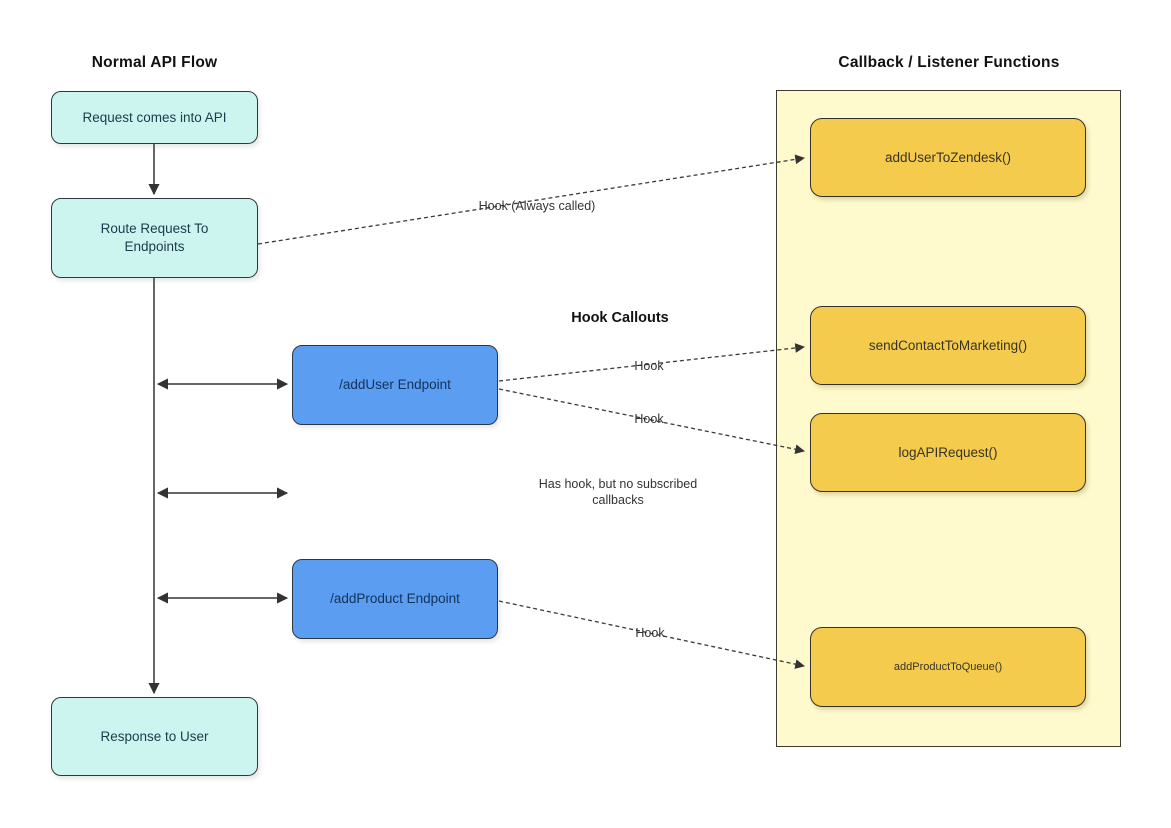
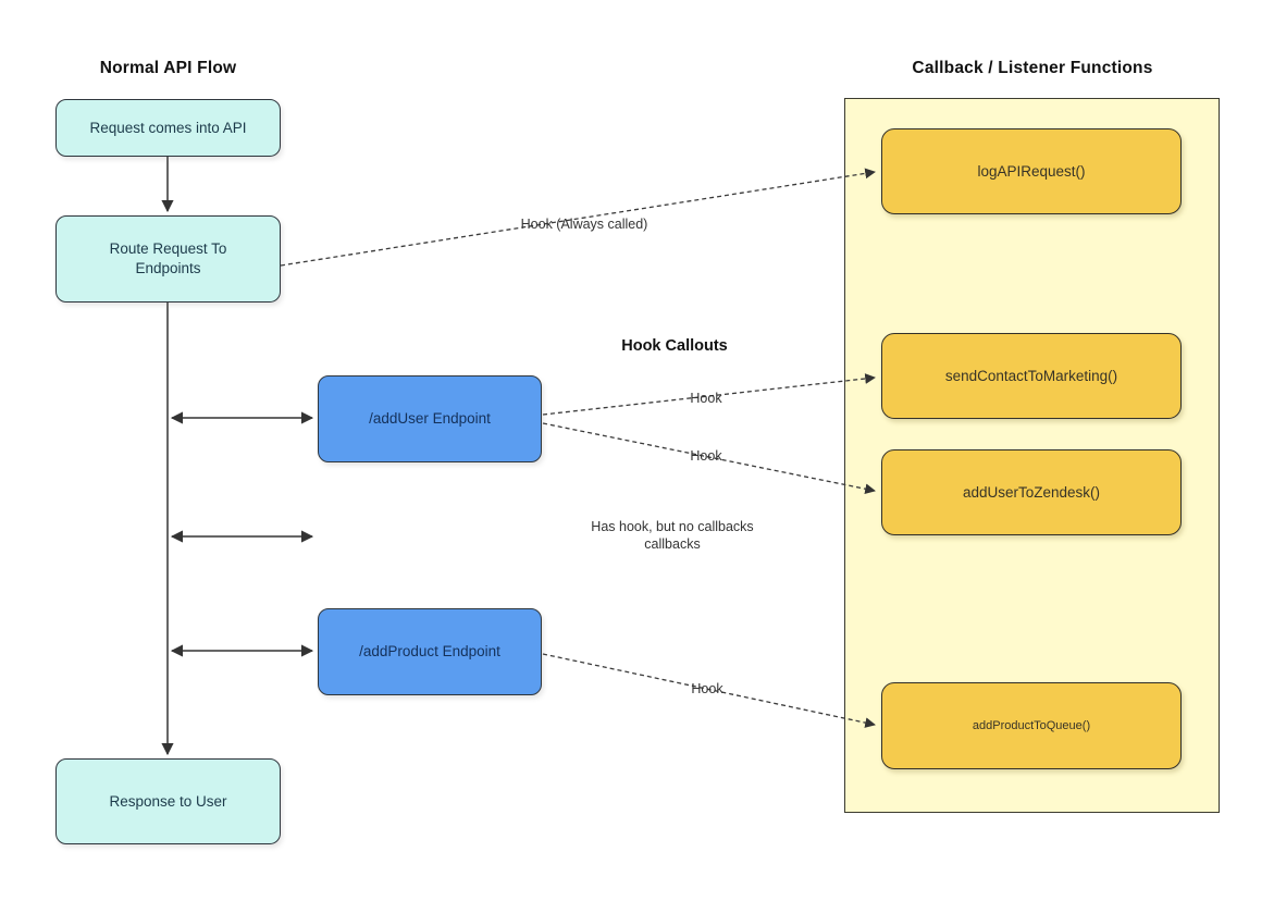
  Normal API Flow
  Callback / Listener Functions
  Request comes into API
  Route Request To Endpoints
  Response to User
  /addUser Endpoint
  /addProduct Endpoint
- addUserToZendesk()
+ logAPIRequest()
  sendContactToMarketing()
- logAPIRequest()
+ addUserToZendesk()
  addProductToQueue()
  Hook (Always called)
  Hook Callouts
  Hook
  Hook
  Hook
- Has hook, but no subscribed callbacks
+ Has hook, but no callbacks callbacks
